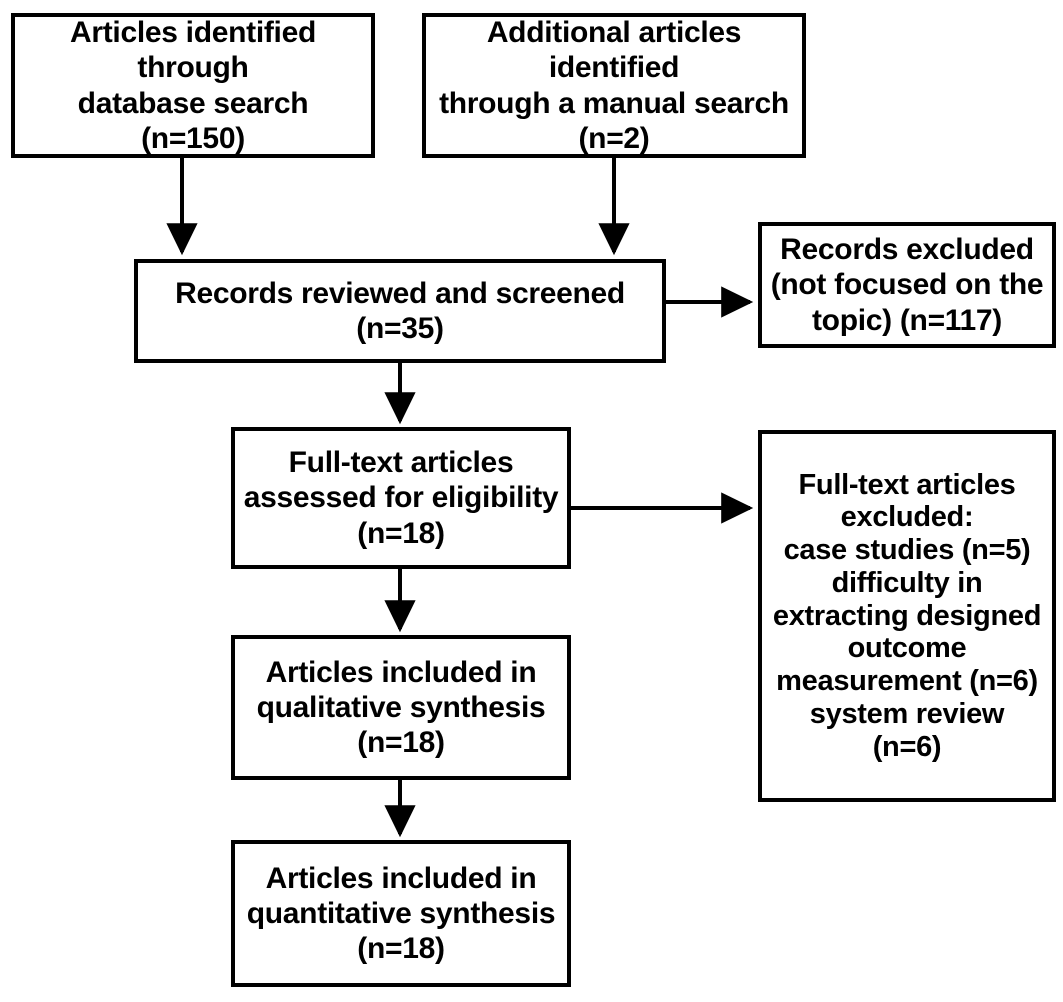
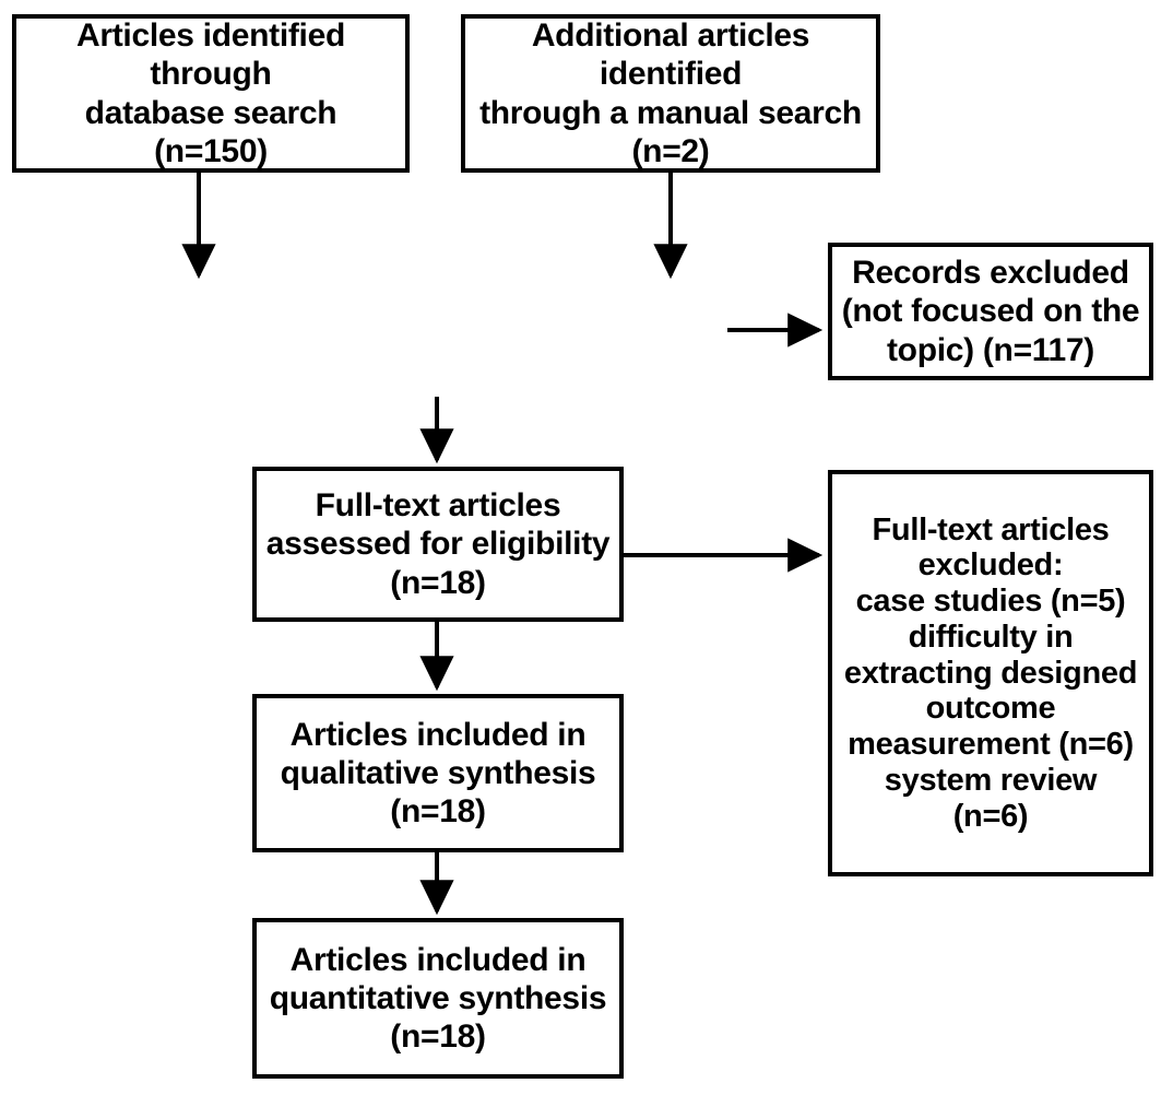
  Articles identified through
  database search
  (n=150)
  Additional articles identified
  through a manual search
  (n=2)
- Records reviewed and screened
- (n=35)
  Records excluded
  (not focused on the
  topic) (n=117)
  Full-text articles
  assessed for eligibility
  (n=18)
  Full-text articles
  excluded:
  case studies (n=5)
  difficulty in
  extracting designed
  outcome
  measurement (n=6)
  system review
  (n=6)
  Articles included in
  qualitative synthesis
  (n=18)
  Articles included in
  quantitative synthesis
  (n=18)
